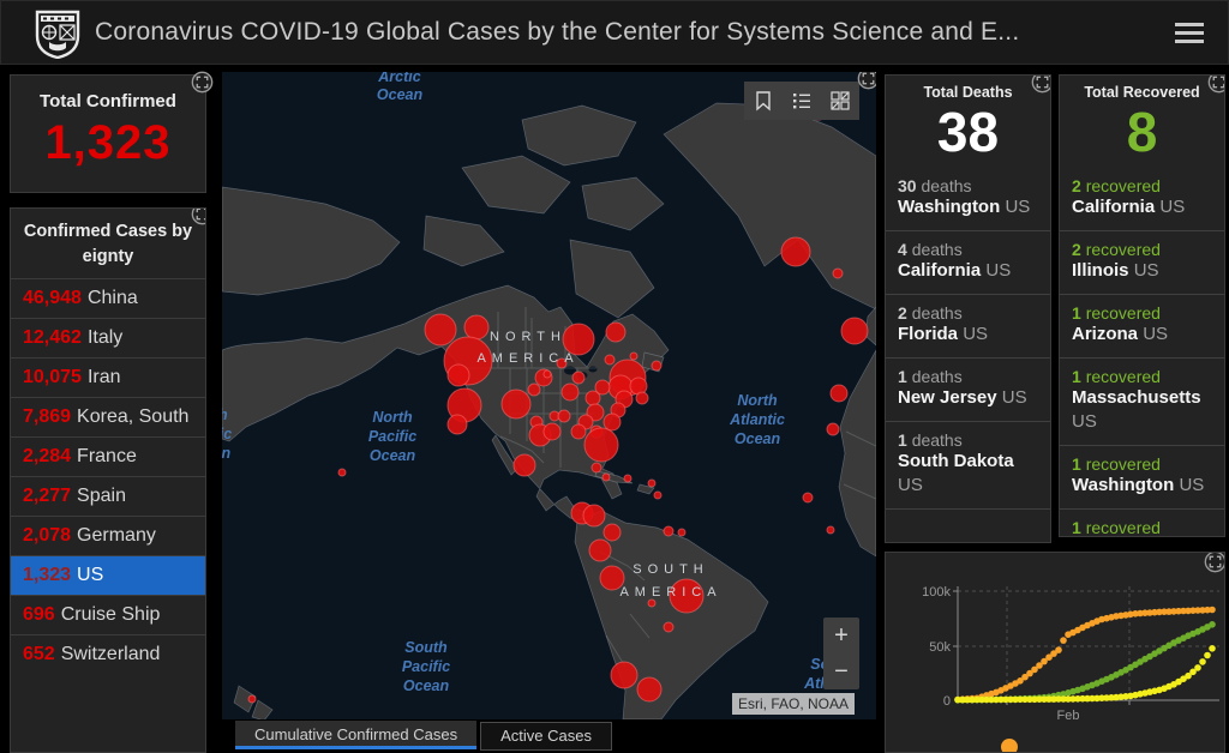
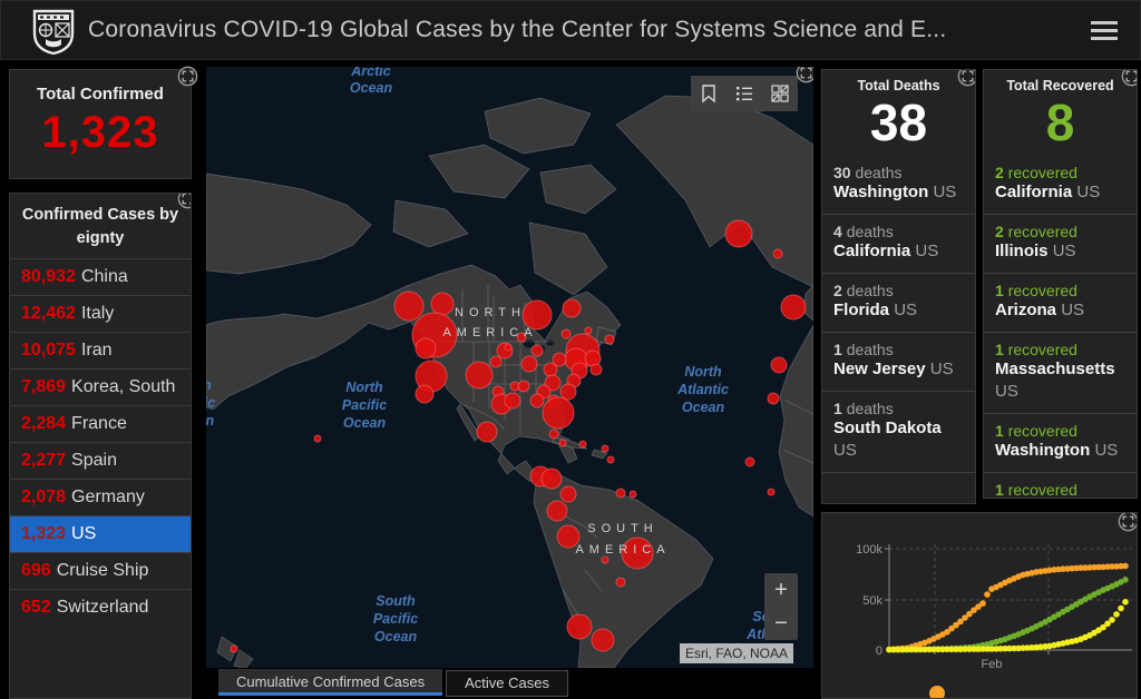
  Coronavirus COVID-19 Global Cases by the Center for Systems Science and E...
  Total Confirmed
  1,323
  Confirmed Cases by
  eignty
- 46,948 China
+ 80,932 China
  12,462 Italy
  10,075 Iran
  7,869 Korea, South
  2,284 France
  2,277 Spain
  2,078 Germany
  1,323 US
  696 Cruise Ship
  652 Switzerland
  Arctic Ocean
  North Pacific Ocean
  North Atlantic Ocean
  South Pacific Ocean
  NORTH AMERICA
  SOUTH AMERICA
  +
  −
  Esri, FAO, NOAA
  Cumulative Confirmed Cases Active Cases
  Total Deaths
  38
  30 deaths
  Washington US
  4 deaths
  California US
  2 deaths
  Florida US
  1 deaths
  New Jersey US
  1 deaths
  South Dakota US
  Total Recovered
  8
  2 recovered
  California US
  2 recovered
  Illinois US
  1 recovered
  Arizona US
  1 recovered
  Massachusetts US
  1 recovered
  Washington US
  1 recovered
  100k
  50k
  0
  Feb
